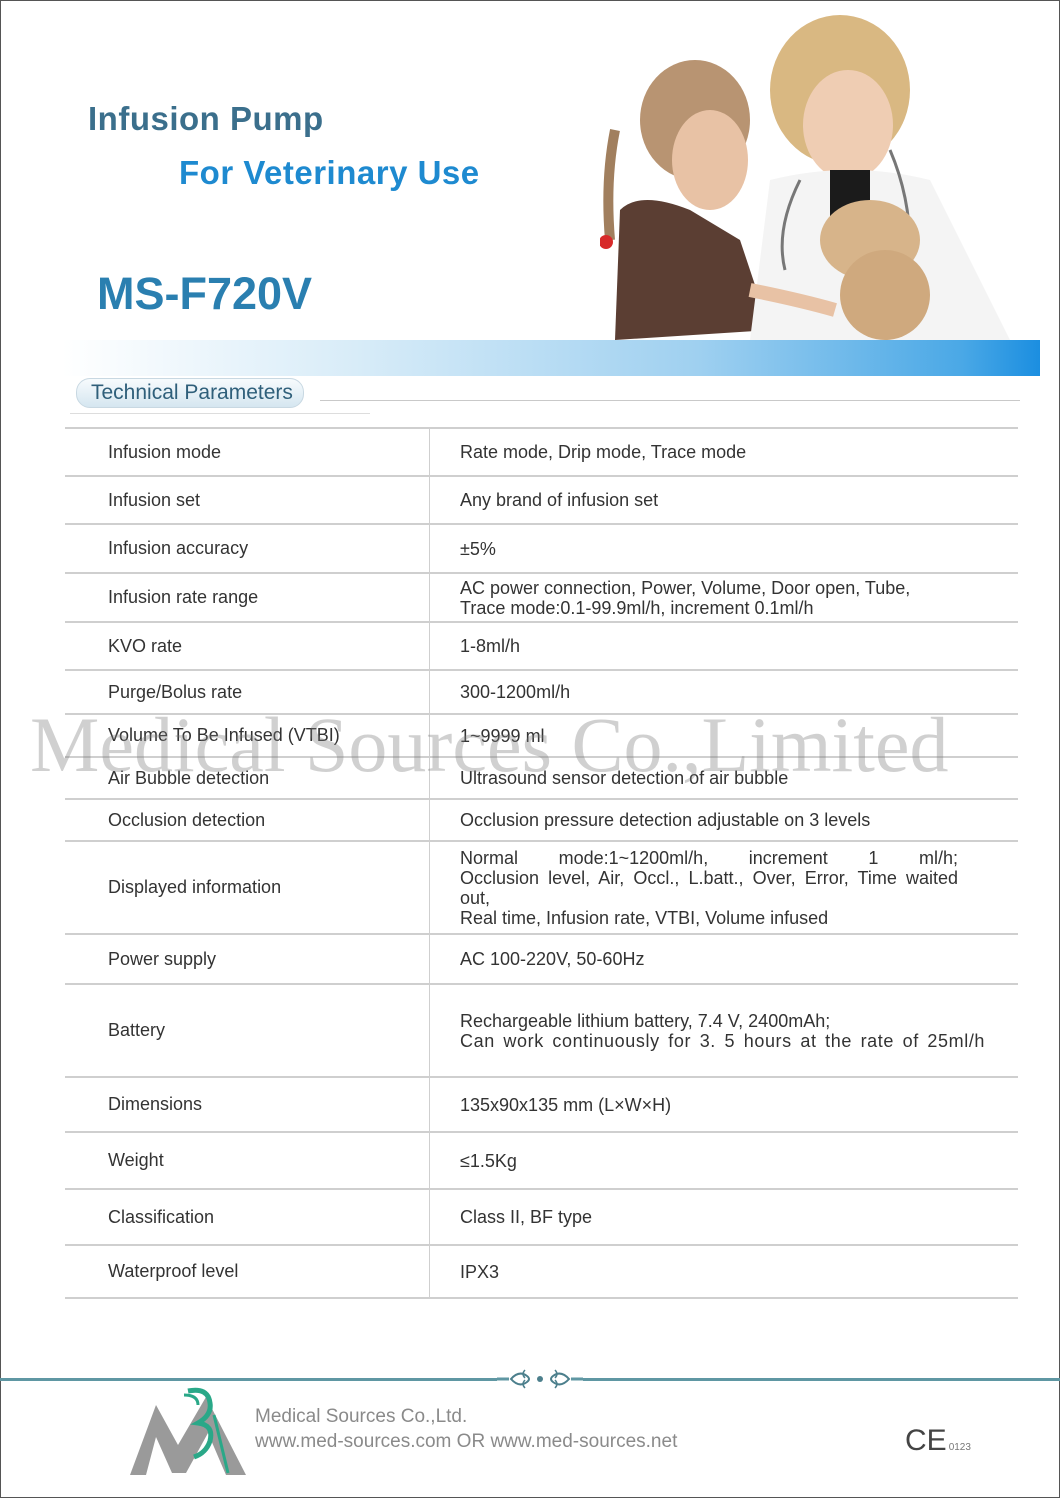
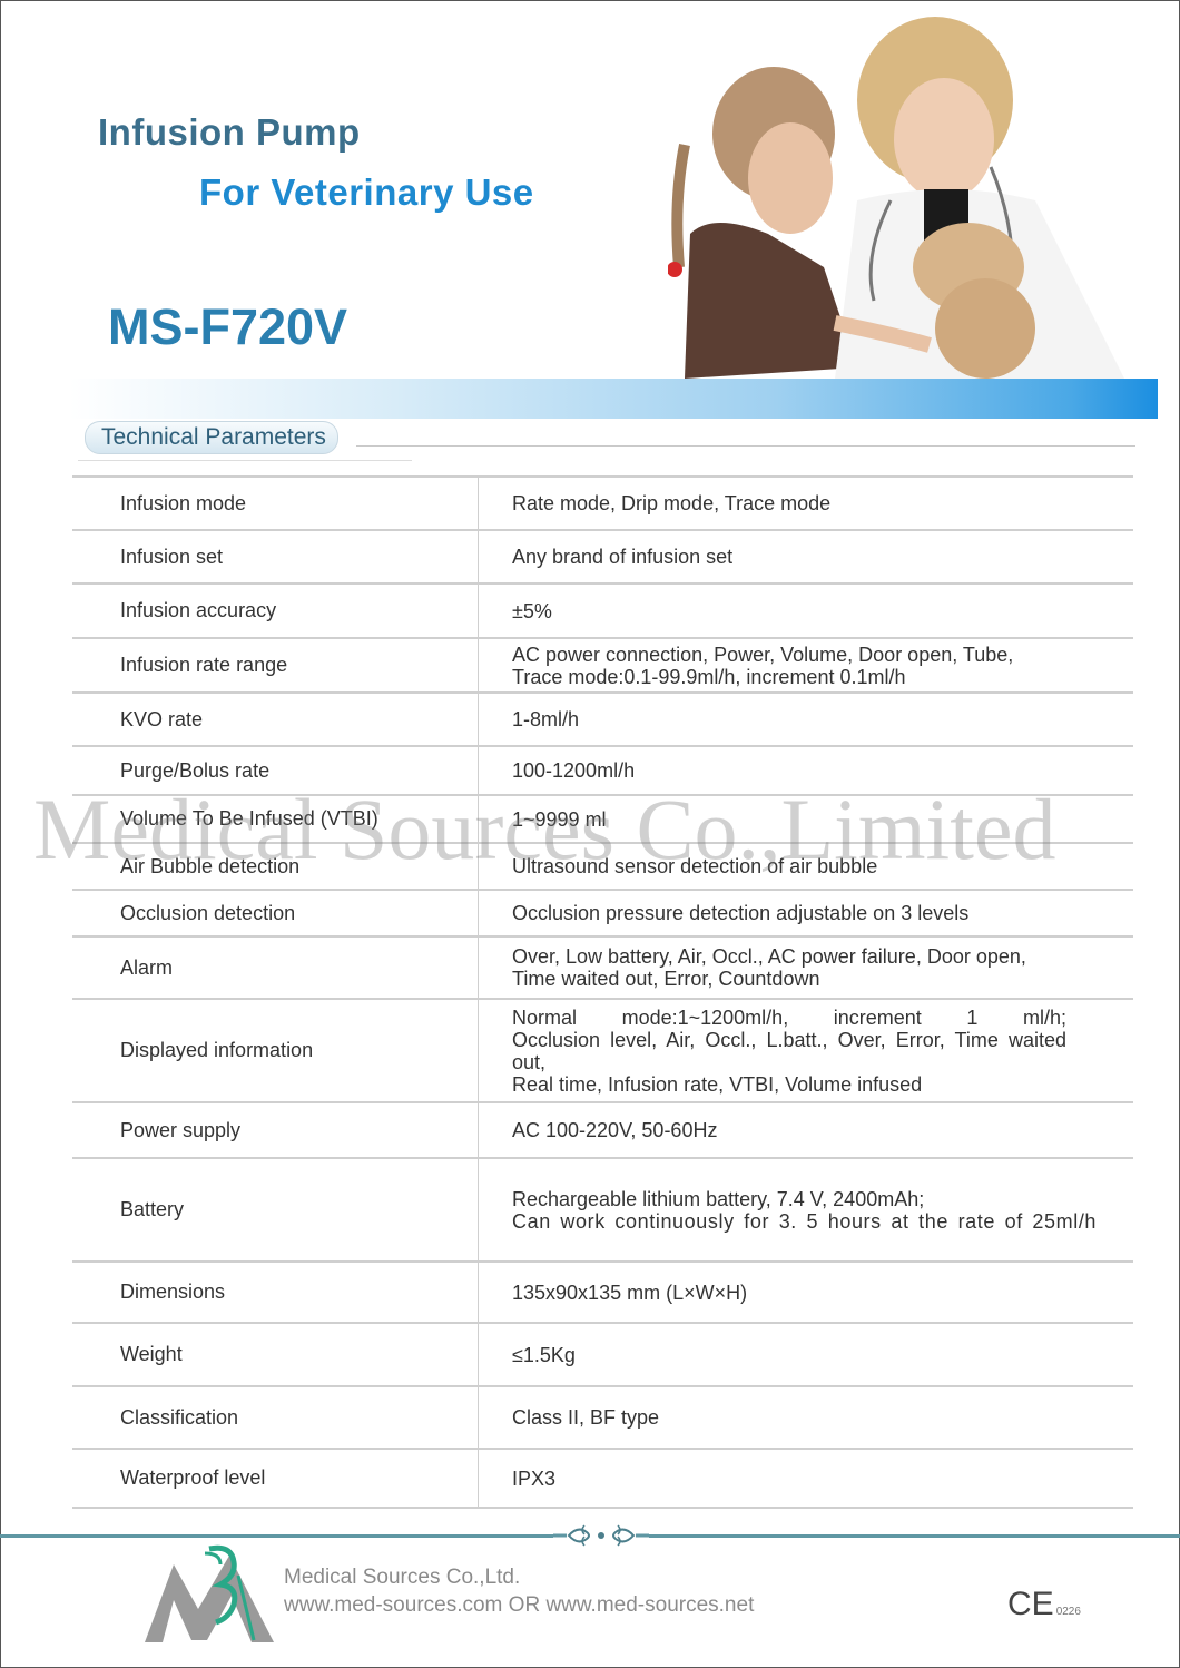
  Infusion Pump
  For Veterinary Use
  MS-F720V
  Technical Parameters
  Infusion mode	Rate mode, Drip mode, Trace mode
  Infusion set	Any brand of infusion set
  Infusion accuracy	±5%
  Infusion rate range	AC power connection, Power, Volume, Door open, Tube,Trace mode:0.1-99.9ml/h, increment 0.1ml/h
  KVO rate	1-8ml/h
- Purge/Bolus rate	300-1200ml/h
+ Purge/Bolus rate	100-1200ml/h
  Volume To Be Infused (VTBI)	1~9999 ml
  Air Bubble detection	Ultrasound sensor detection of air bubble
  Occlusion detection	Occlusion pressure detection adjustable on 3 levels
+ Alarm	Over, Low battery, Air, Occl., AC power failure, Door open,Time waited out, Error, Countdown
  Displayed information	Normal mode:1~1200ml/h, increment 1 ml/h;Occlusion level, Air, Occl., L.batt., Over, Error, Time waited out,Real time, Infusion rate, VTBI, Volume infused
  Power supply	AC 100-220V, 50-60Hz
  Battery	Rechargeable lithium battery, 7.4 V, 2400mAh;Can work continuously for 3. 5 hours at the rate of 25ml/h
  Dimensions	135x90x135 mm (L×W×H)
  Weight	≤1.5Kg
  Classification	Class II, BF type
  Waterproof level	IPX3
  Medical Sources Co.,Limited
  Medical Sources Co.,Ltd.
  www.med-sources.com OR www.med-sources.net
- CE 0123
+ CE 0226
